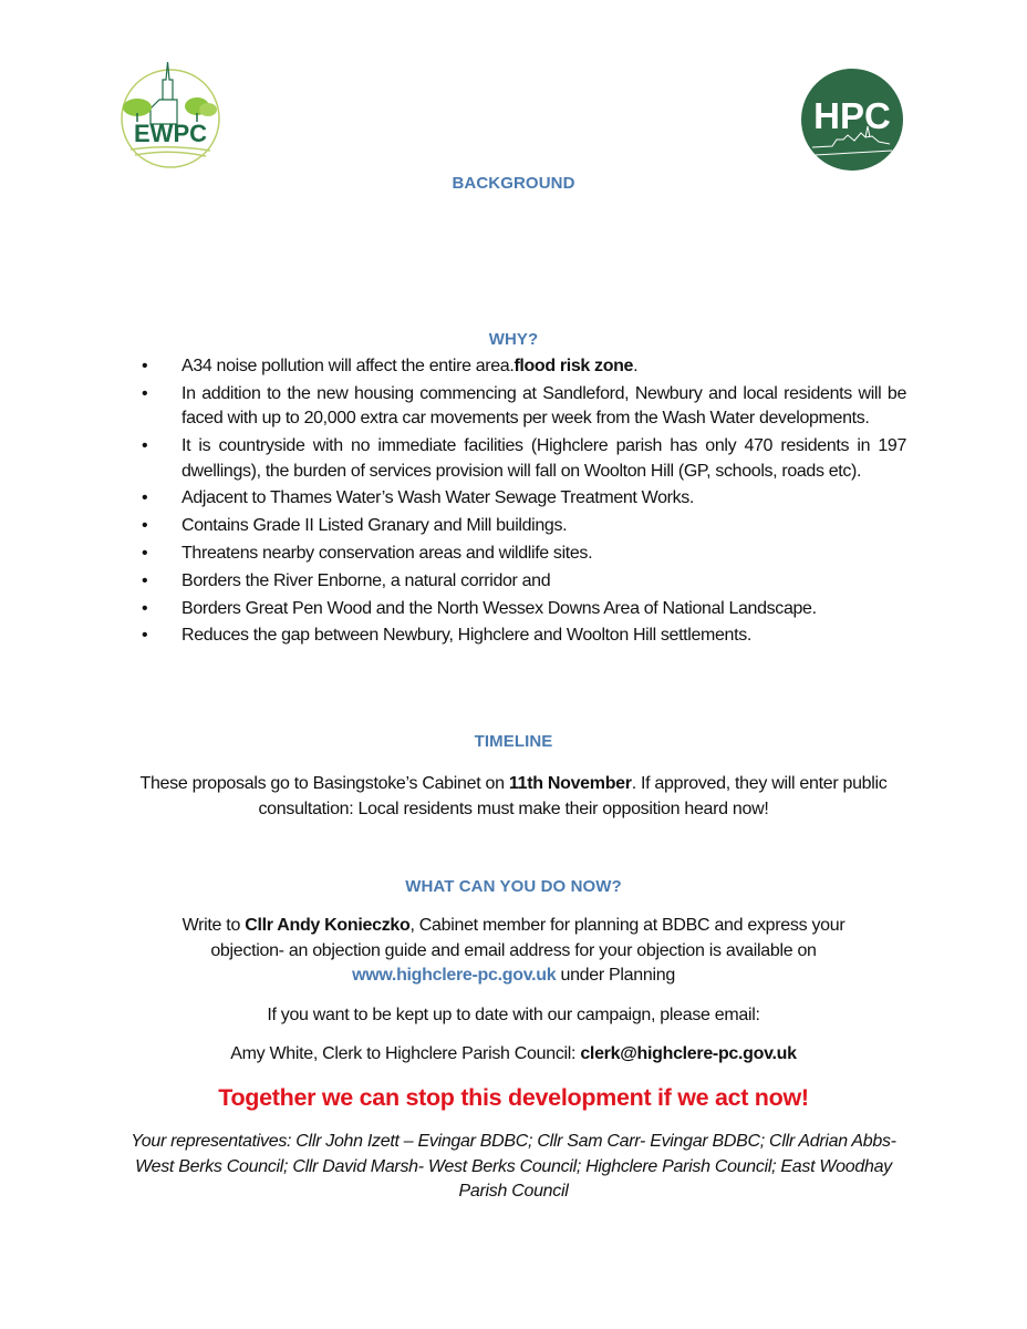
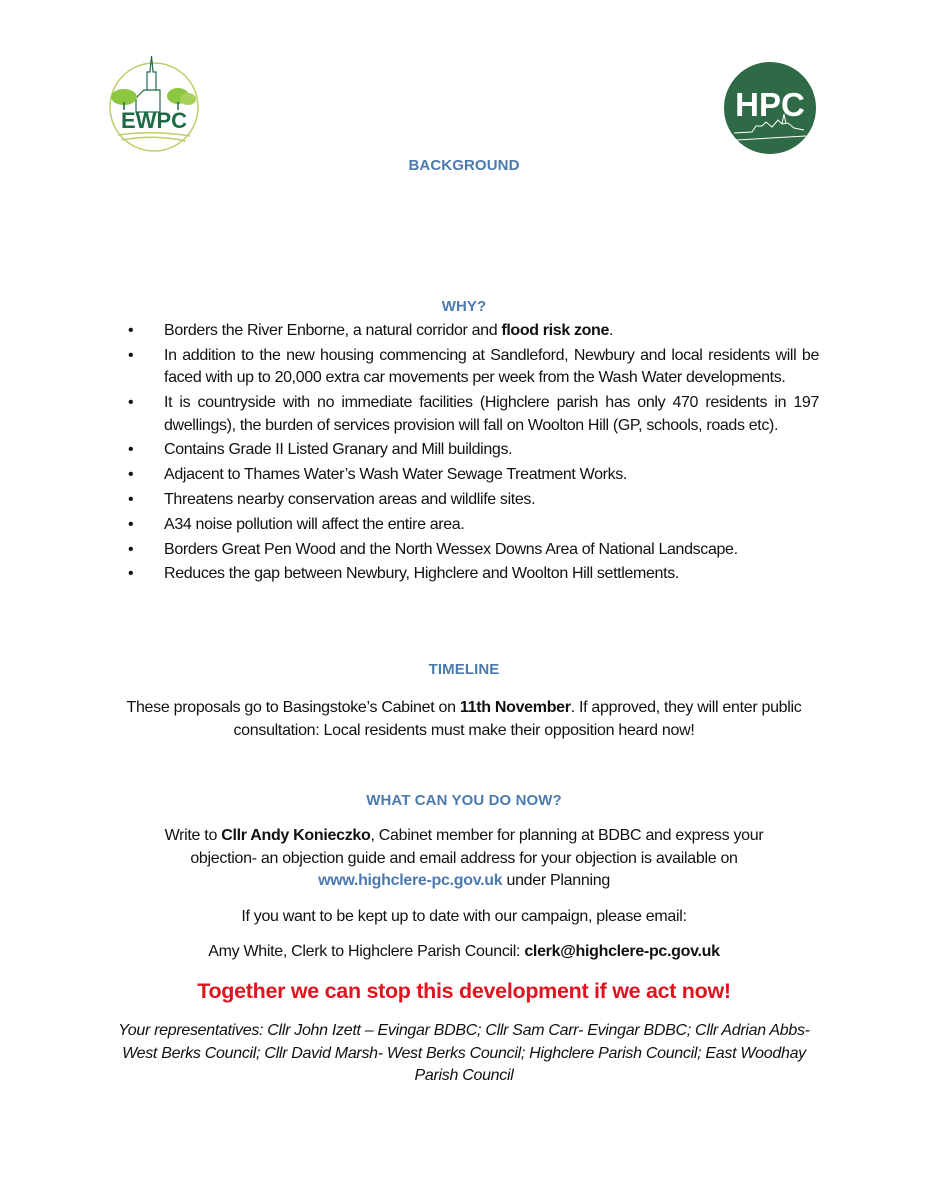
  EWPC
  HPC
  BACKGROUND
  WHY?
  •
- A34 noise pollution will affect the entire area.flood risk zone.
+ Borders the River Enborne, a natural corridor and flood risk zone.
  •
  In addition to the new housing commencing at Sandleford, Newbury and local residents will be faced with up to 20,000 extra car movements per week from the Wash Water developments.
  •
  It is countryside with no immediate facilities (Highclere parish has only 470 residents in 197 dwellings), the burden of services provision will fall on Woolton Hill (GP, schools, roads etc).
  •
- Adjacent to Thames Water’s Wash Water Sewage Treatment Works.
+ Contains Grade II Listed Granary and Mill buildings.
  •
- Contains Grade II Listed Granary and Mill buildings.
+ Adjacent to Thames Water’s Wash Water Sewage Treatment Works.
  •
  Threatens nearby conservation areas and wildlife sites.
  •
- Borders the River Enborne, a natural corridor and
+ A34 noise pollution will affect the entire area.
  •
  Borders Great Pen Wood and the North Wessex Downs Area of National Landscape.
  •
  Reduces the gap between Newbury, Highclere and Woolton Hill settlements.
  TIMELINE
  These proposals go to Basingstoke’s Cabinet on 11th November. If approved, they will enter public consultation: Local residents must make their opposition heard now!
  WHAT CAN YOU DO NOW?
  Write to Cllr Andy Konieczko, Cabinet member for planning at BDBC and express your objection- an objection guide and email address for your objection is available on www.highclere-pc.gov.uk under Planning
  If you want to be kept up to date with our campaign, please email:
  Amy White, Clerk to Highclere Parish Council: clerk@highclere-pc.gov.uk
  Together we can stop this development if we act now!
  Your representatives: Cllr John Izett – Evingar BDBC; Cllr Sam Carr- Evingar BDBC; Cllr Adrian Abbs- West Berks Council; Cllr David Marsh- West Berks Council; Highclere Parish Council; East Woodhay Parish Council
